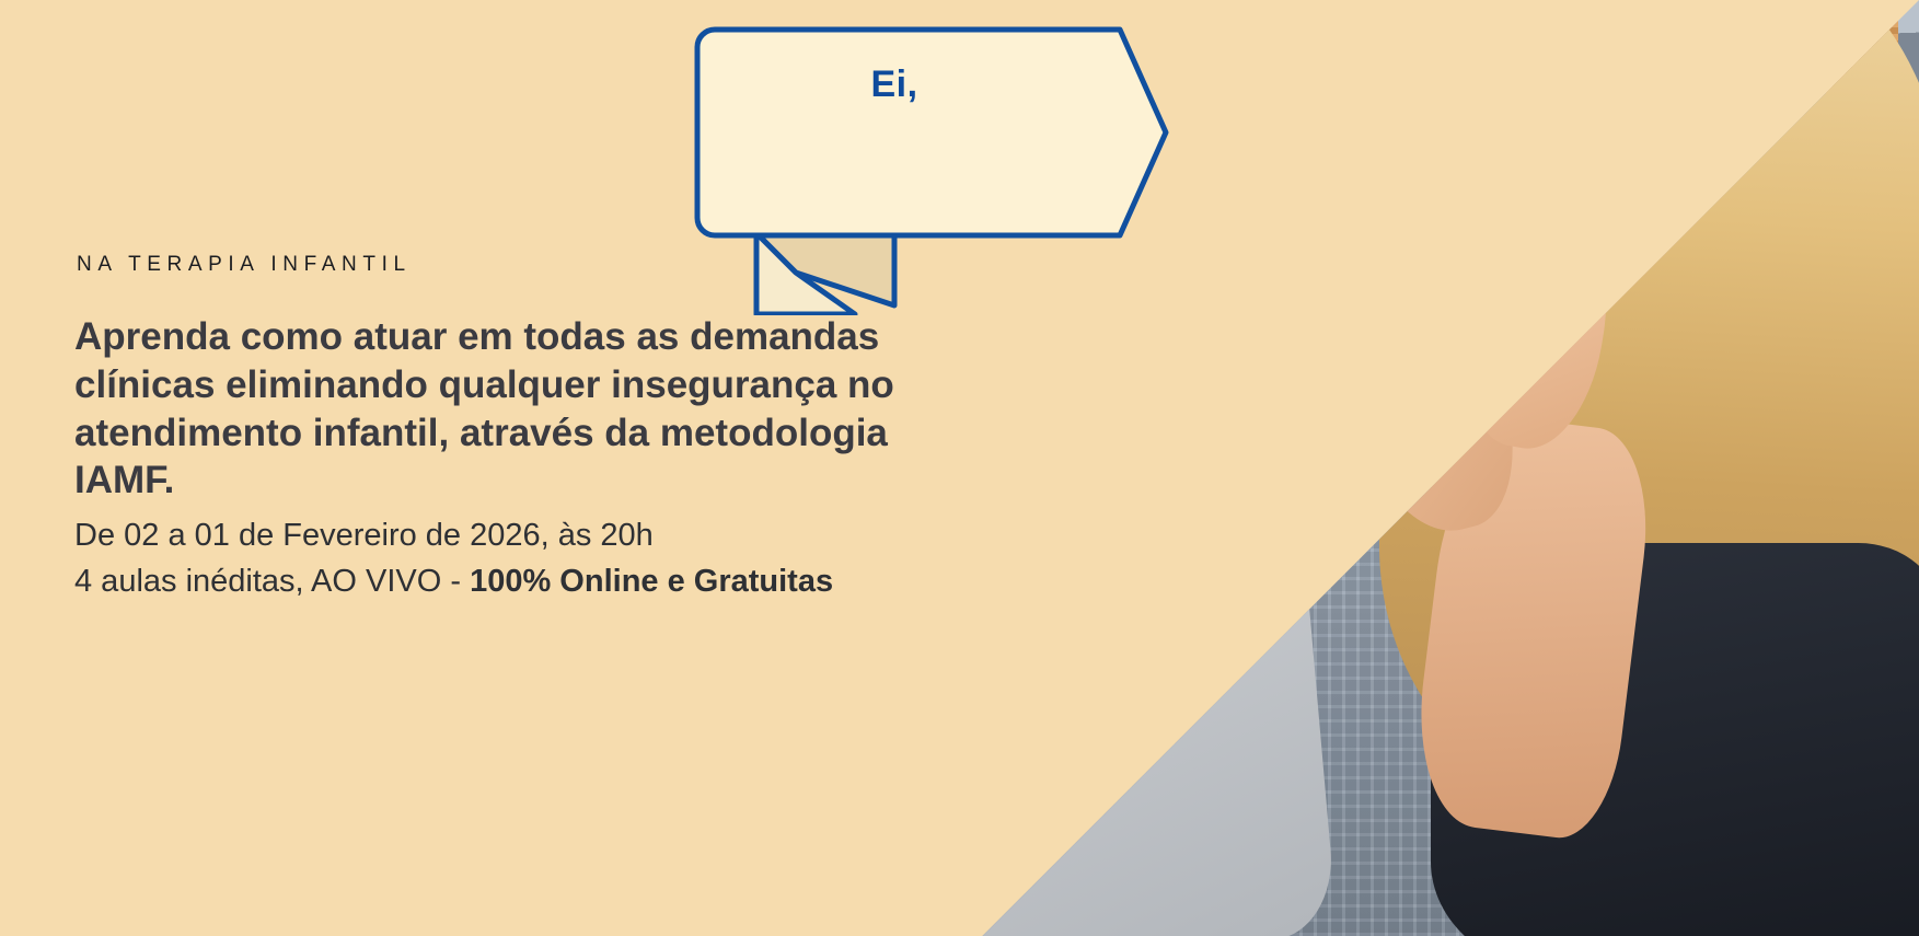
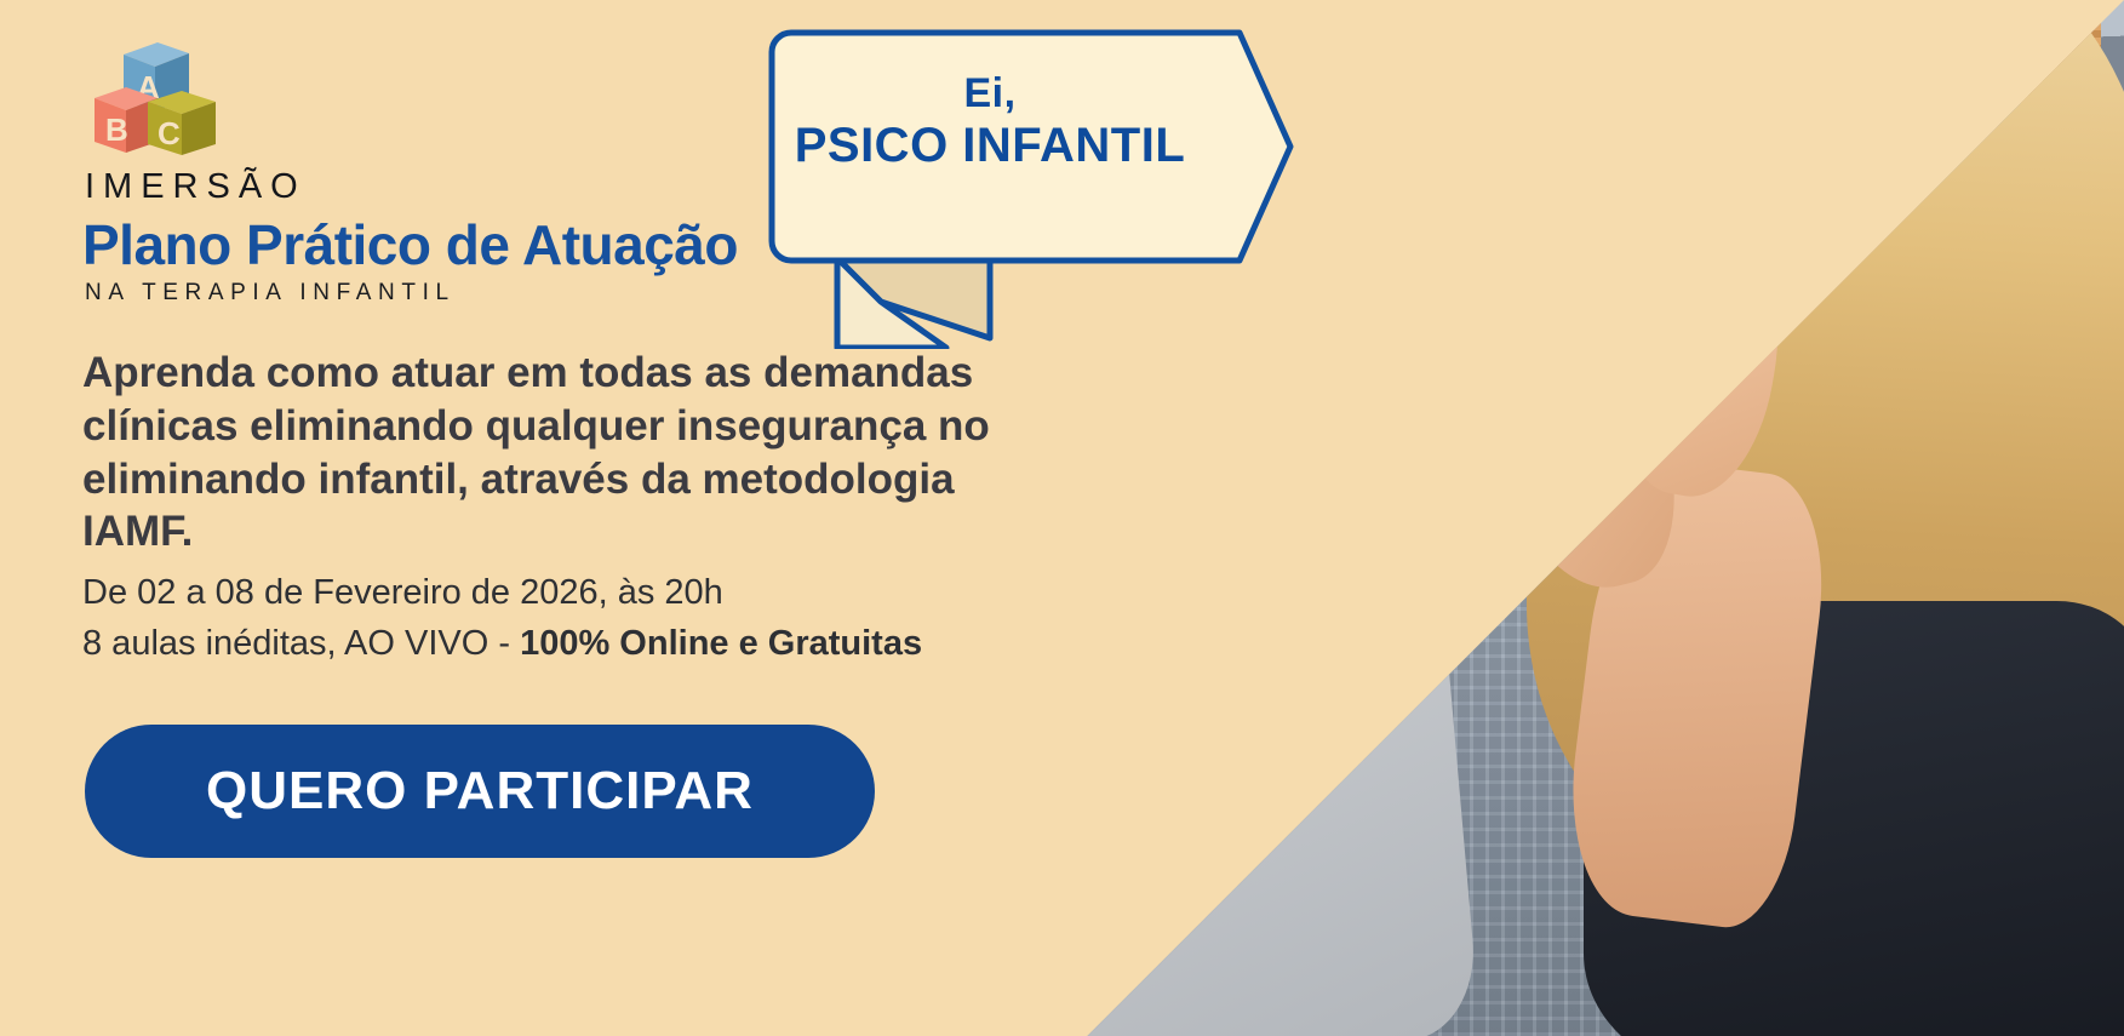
  Ei,
+ PSICO INFANTIL
+ A
+ B
+ C
+ IMERSÃO
+ Plano Prático de Atuação
  NA TERAPIA INFANTIL
- Aprenda como atuar em todas as demandas clínicas eliminando qualquer insegurança no atendimento infantil, através da metodologia IAMF.
+ Aprenda como atuar em todas as demandas clínicas eliminando qualquer insegurança no eliminando infantil, através da metodologia IAMF.
- De 02 a 01 de Fevereiro de 2026, às 20h
+ De 02 a 08 de Fevereiro de 2026, às 20h
- 4 aulas inéditas, AO VIVO - 100% Online e Gratuitas
+ 8 aulas inéditas, AO VIVO - 100% Online e Gratuitas
+ QUERO PARTICIPAR
